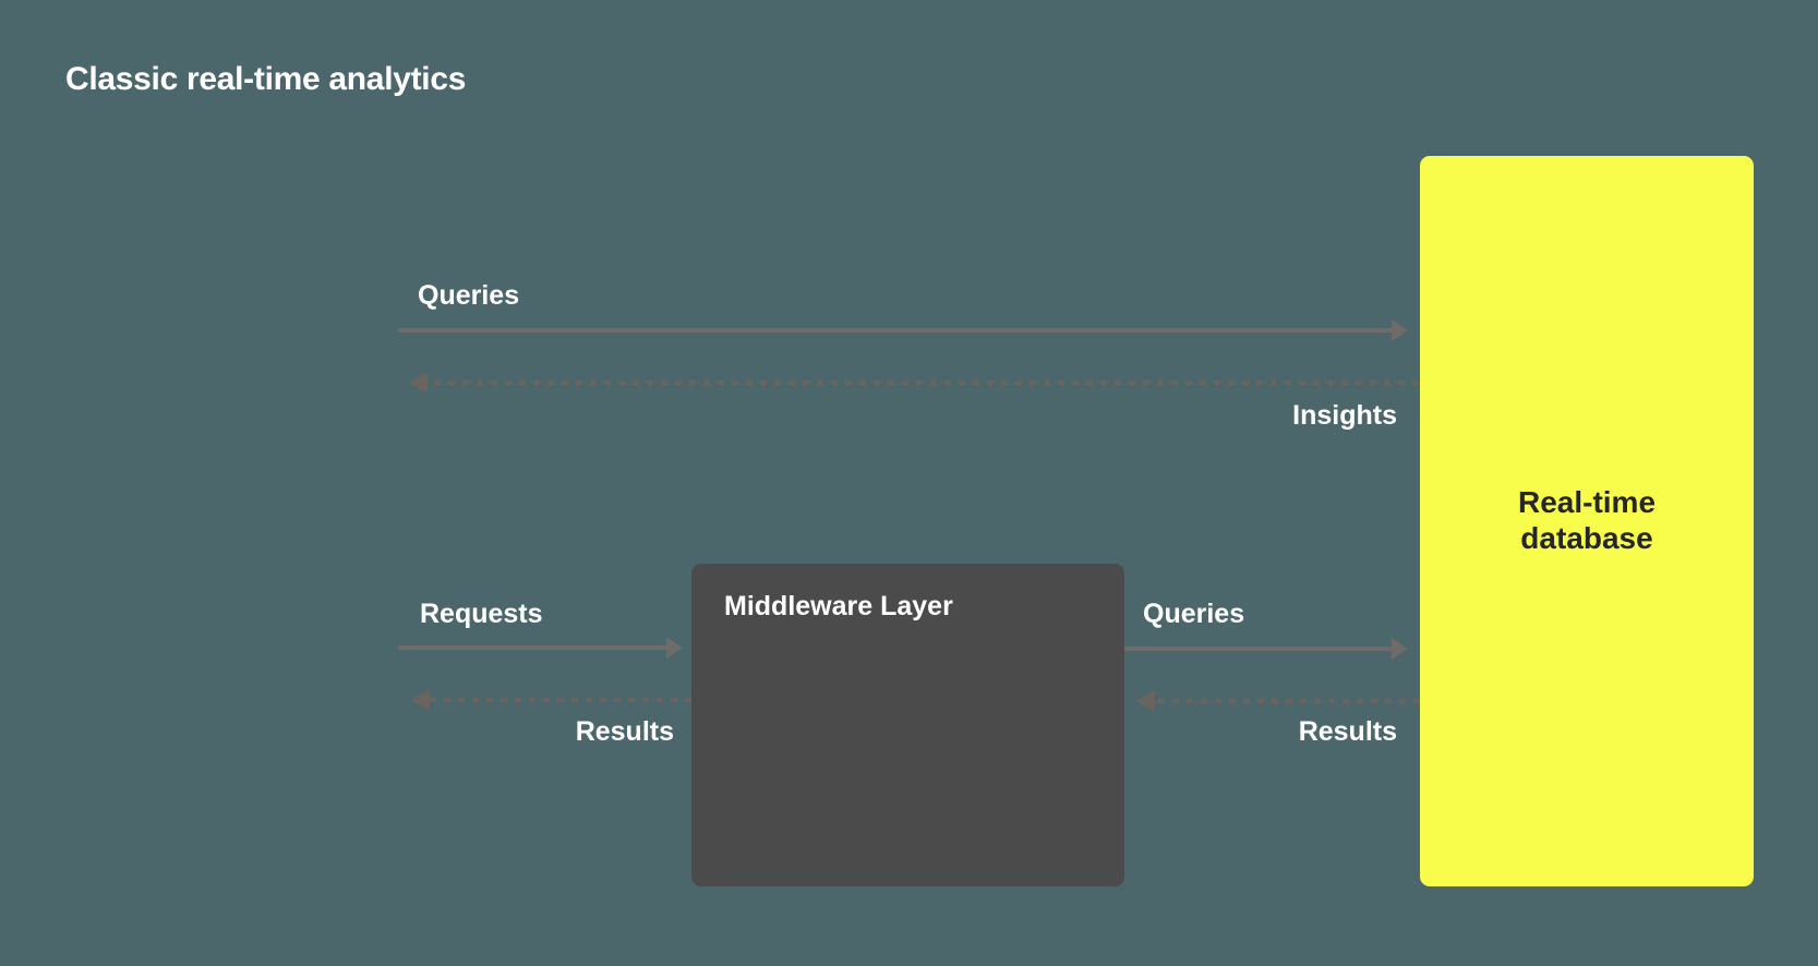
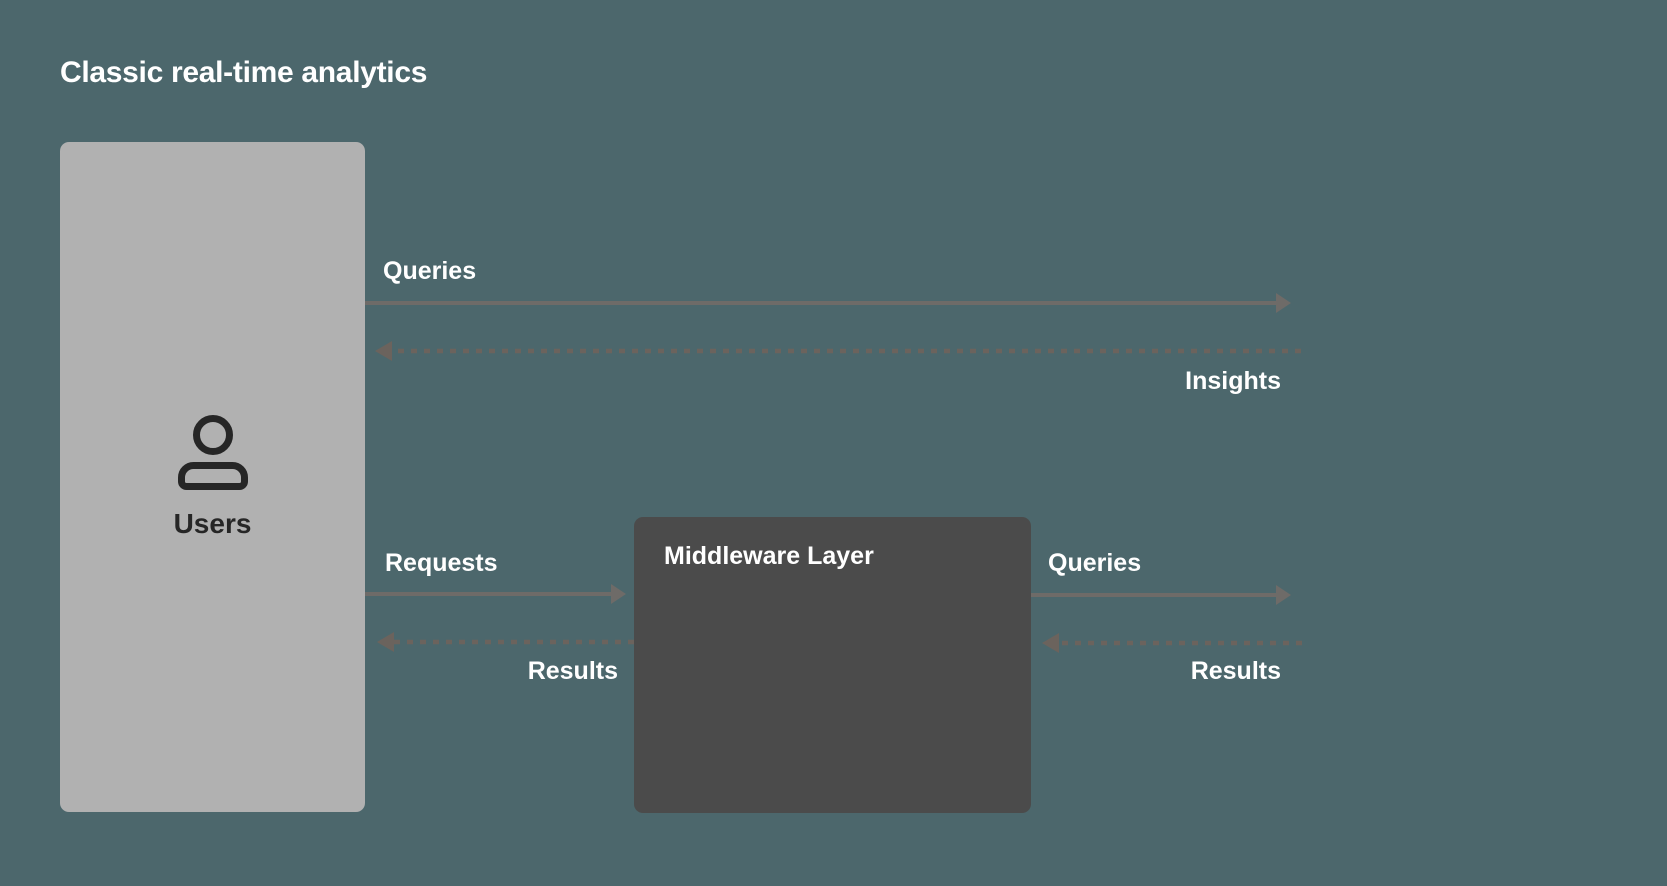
  Classic real-time analytics
+ Users
  Middleware Layer
- Real-time database
  Queries
  Insights
  Requests
  Results
  Queries
  Results
